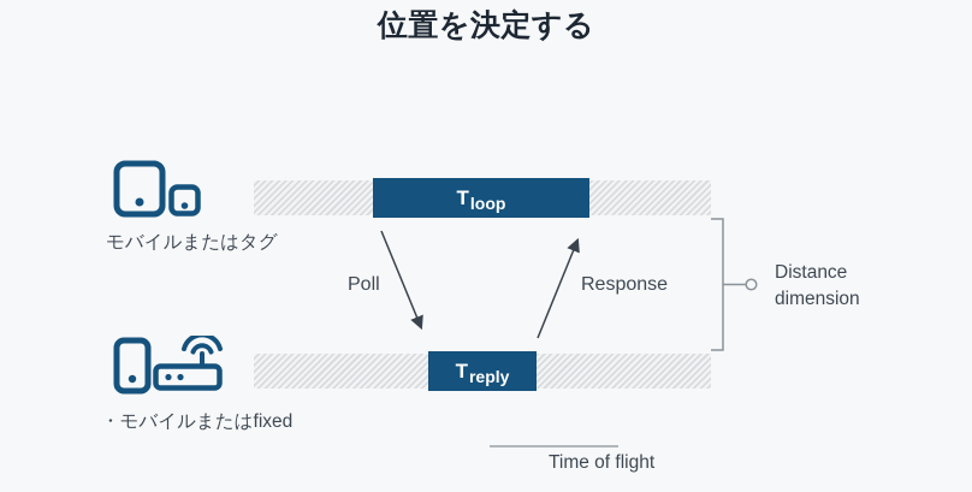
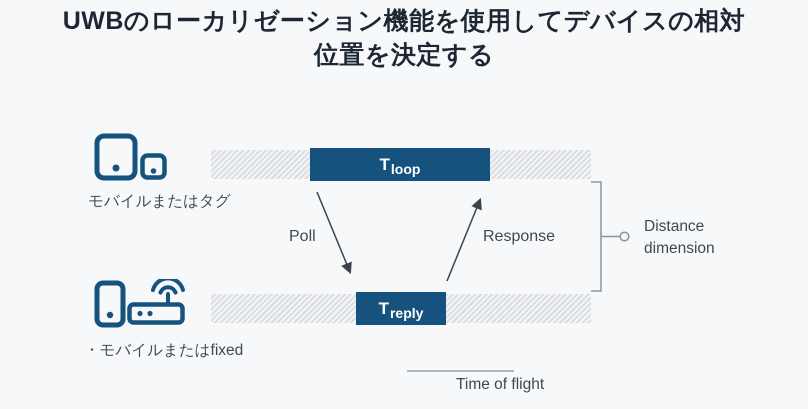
+ UWBのローカリゼーション機能を使用してデバイスの相対
  位置を決定する
  モバイルまたはタグ
  ・モバイルまたはfixed
  T
  loop
  T
  reply
  Poll
  Response
  Distance
  dimension
  Time of flight
